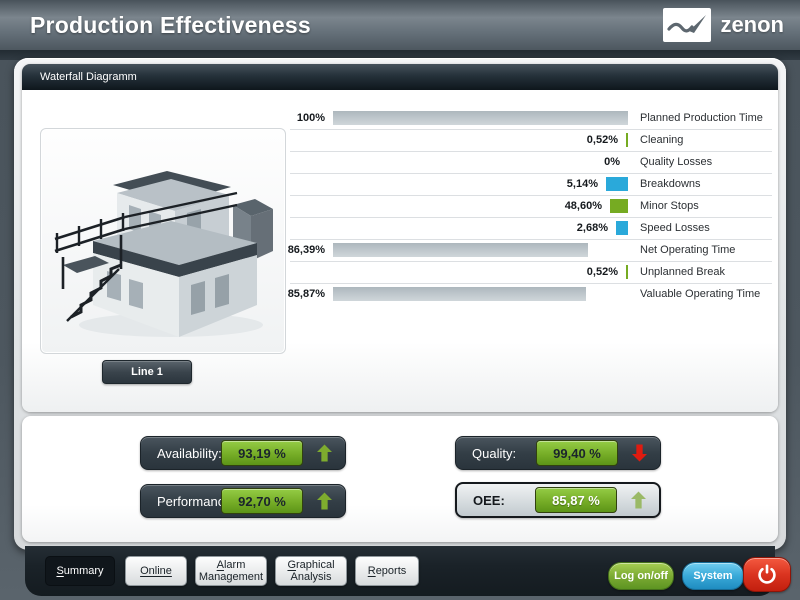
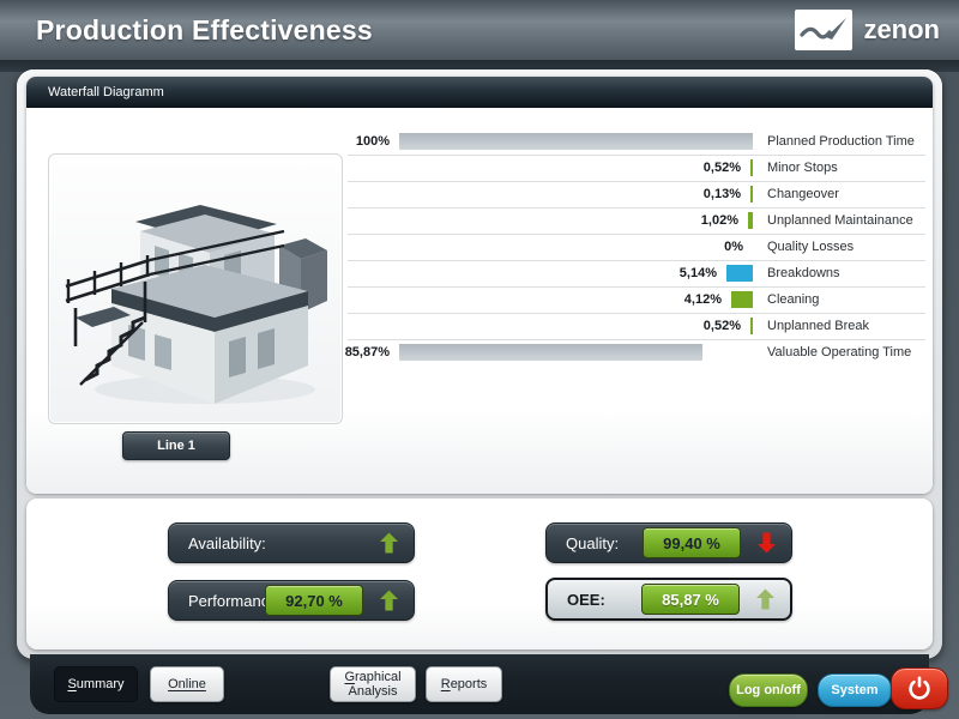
  Production Effectiveness
  zenon
  Waterfall Diagramm
  Line 1
  100%
  Planned Production Time
  0,52%
- Cleaning
+ Minor Stops
+ 0,13%
+ Changeover
+ 1,02%
+ Unplanned Maintainance
  0%
  Quality Losses
  5,14%
  Breakdowns
- 48,60%
+ 4,12%
- Minor Stops
+ Cleaning
- 2,68%
- Speed Losses
- 86,39%
- Net Operating Time
  0,52%
  Unplanned Break
  85,87%
  Valuable Operating Time
  Availability:
- 93,19 %
  Performan
  92,70 %
  Quality:
  99,40 %
  OEE:
  85,87 %
  Log on/off
  System
  Summary
  Online
- Alarm
- Management
  Graphical
  Analysis
  Reports
